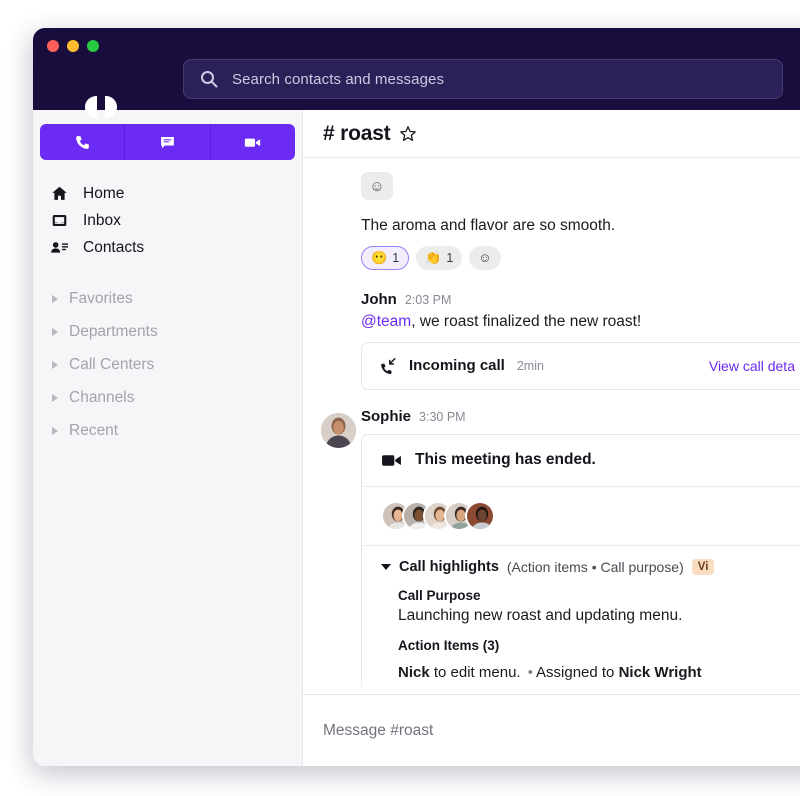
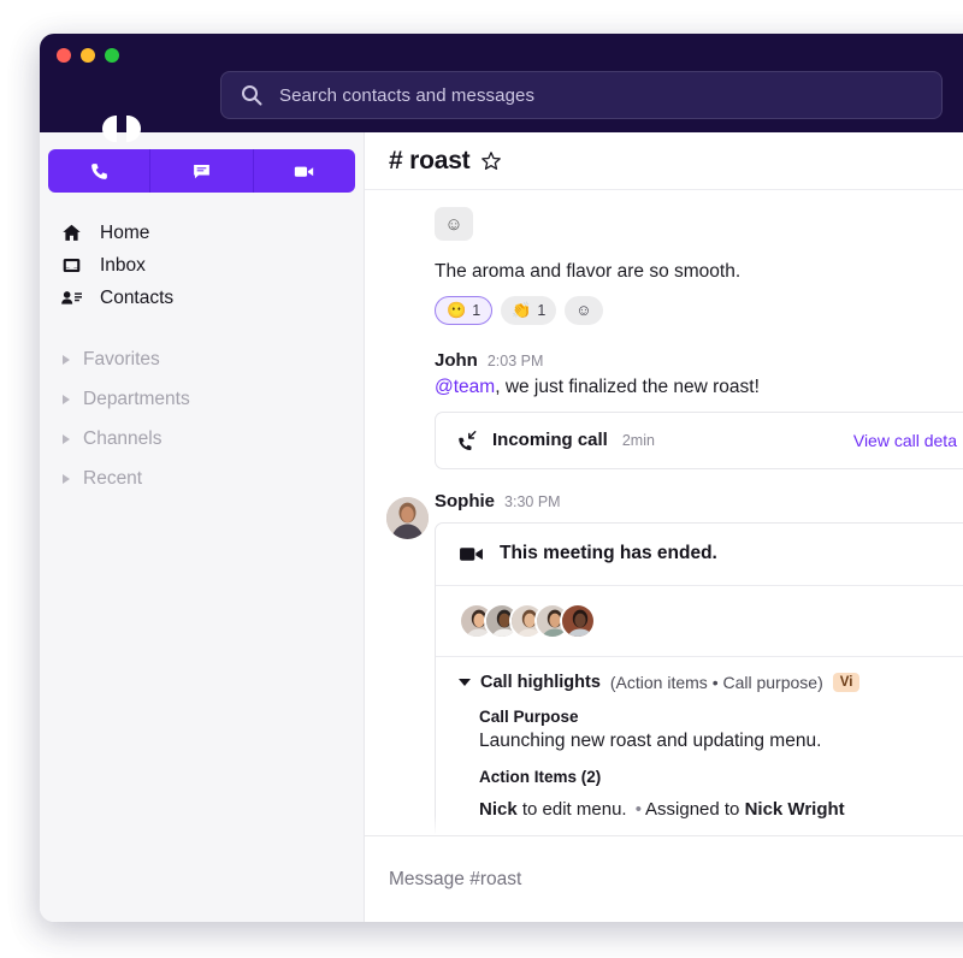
  Search contacts and messages
  Home
  Inbox
  Contacts
  Favorites
  Departments
- Call Centers
  Channels
  Recent
  # roast
  ☺
  The aroma and flavor are so smooth.
  😶
  1
  👏
  1
  ☺
  John
  2:03 PM
- @team, we roast finalized the new roast!
+ @team, we just finalized the new roast!
  Incoming call
  2min
  View call deta
  Sophie
  3:30 PM
  This meeting has ended.
  Call highlights
  (Action items • Call purpose)
  Vi
  Call Purpose
  Launching new roast and updating menu.
- Action Items (3)
+ Action Items (2)
  Nick to edit menu. • Assigned to Nick Wright
  Message #roast
